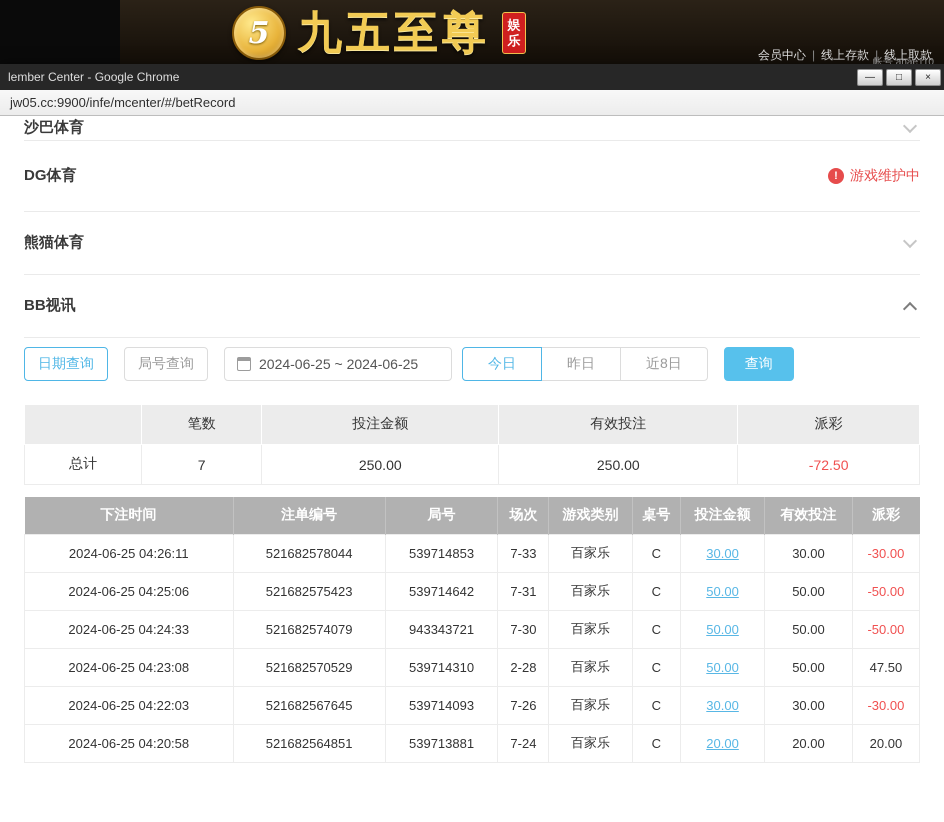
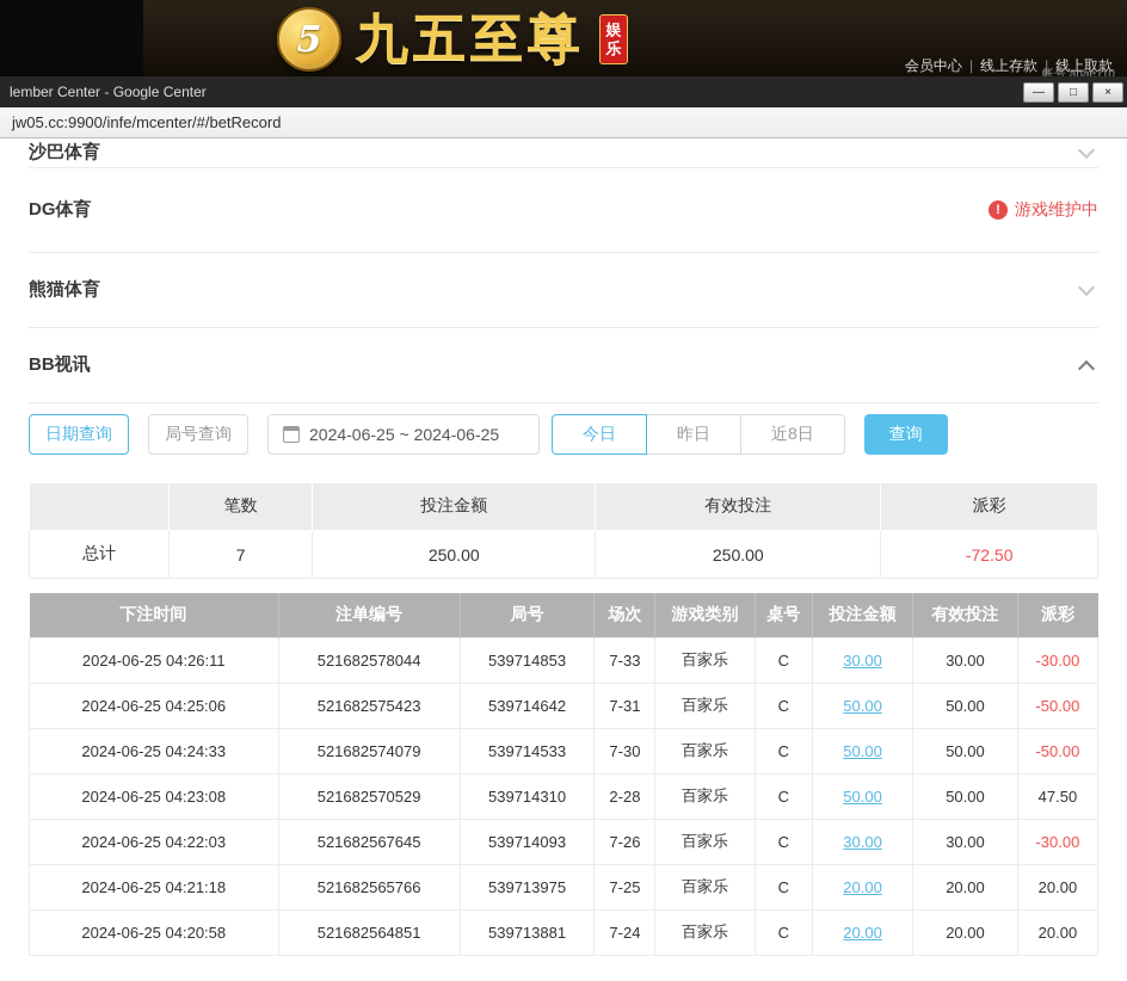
  5
  九五至尊
  娱乐
  会员中心 | 线上存款 | 线上取款
  帐号 anae110
- lember Center - Google Chrome
+ lember Center - Google Center
  —
  □
  ×
  jw05.cc:9900/infe/mcenter/#/betRecord
  沙巴体育
  DG体育
  !
  游戏维护中
  熊猫体育
  BB视讯
  日期查询
  局号查询
  2024-06-25 ~ 2024-06-25
  今日
  昨日
  近8日
  查询
  	笔数	投注金额	有效投注	派彩
  总计	7	250.00	250.00	-72.50
  下注时间	注单编号	局号	场次	游戏类别	桌号	投注金额	有效投注	派彩
  2024-06-25 04:26:11	521682578044	539714853	7-33	百家乐	C	30.00	30.00	-30.00
  2024-06-25 04:25:06	521682575423	539714642	7-31	百家乐	C	50.00	50.00	-50.00
- 2024-06-25 04:24:33	521682574079	943343721	7-30	百家乐	C	50.00	50.00	-50.00
+ 2024-06-25 04:24:33	521682574079	539714533	7-30	百家乐	C	50.00	50.00	-50.00
  2024-06-25 04:23:08	521682570529	539714310	2-28	百家乐	C	50.00	50.00	47.50
  2024-06-25 04:22:03	521682567645	539714093	7-26	百家乐	C	30.00	30.00	-30.00
+ 2024-06-25 04:21:18	521682565766	539713975	7-25	百家乐	C	20.00	20.00	20.00
  2024-06-25 04:20:58	521682564851	539713881	7-24	百家乐	C	20.00	20.00	20.00
